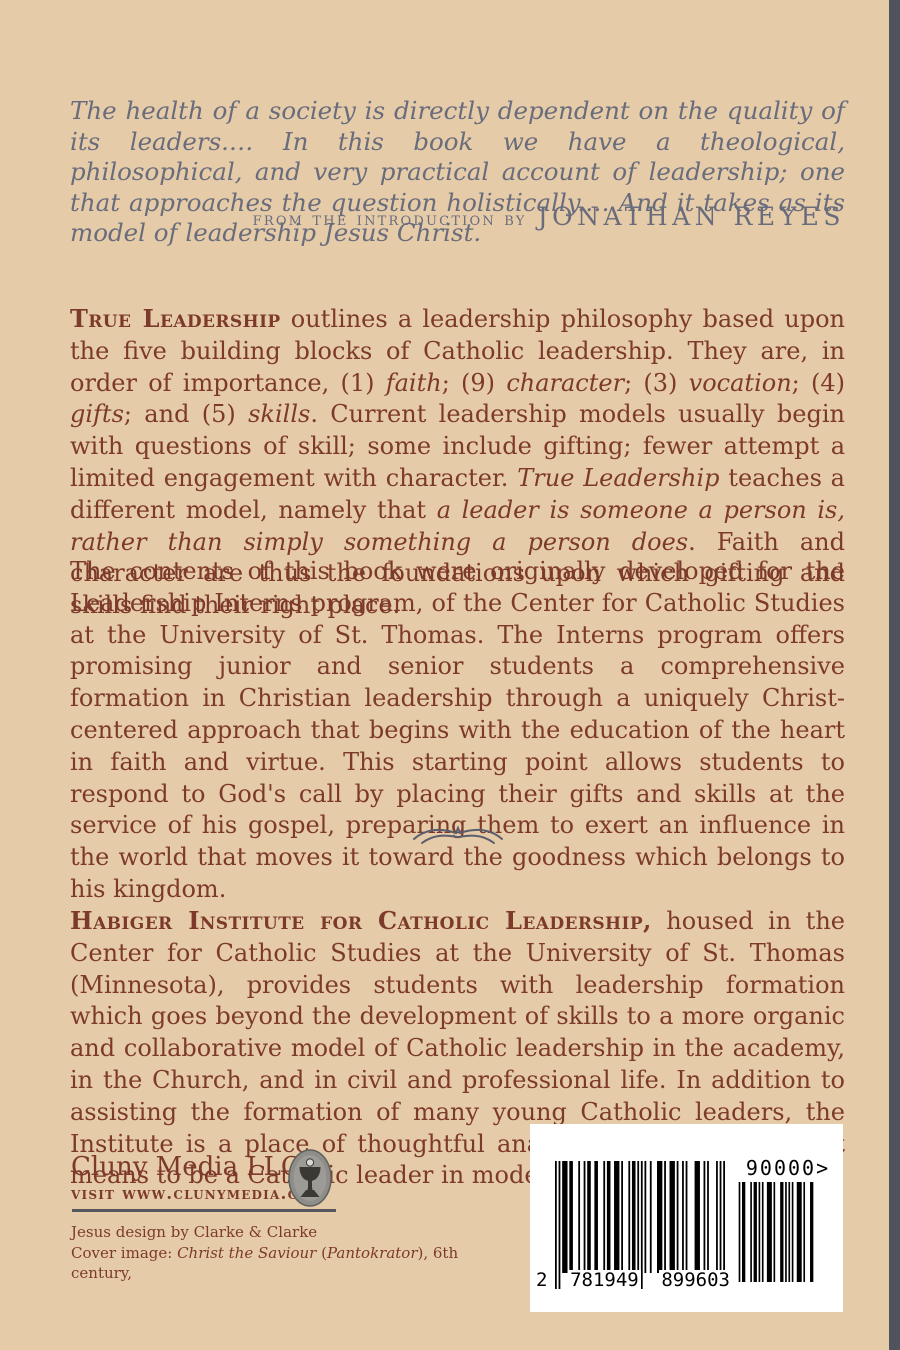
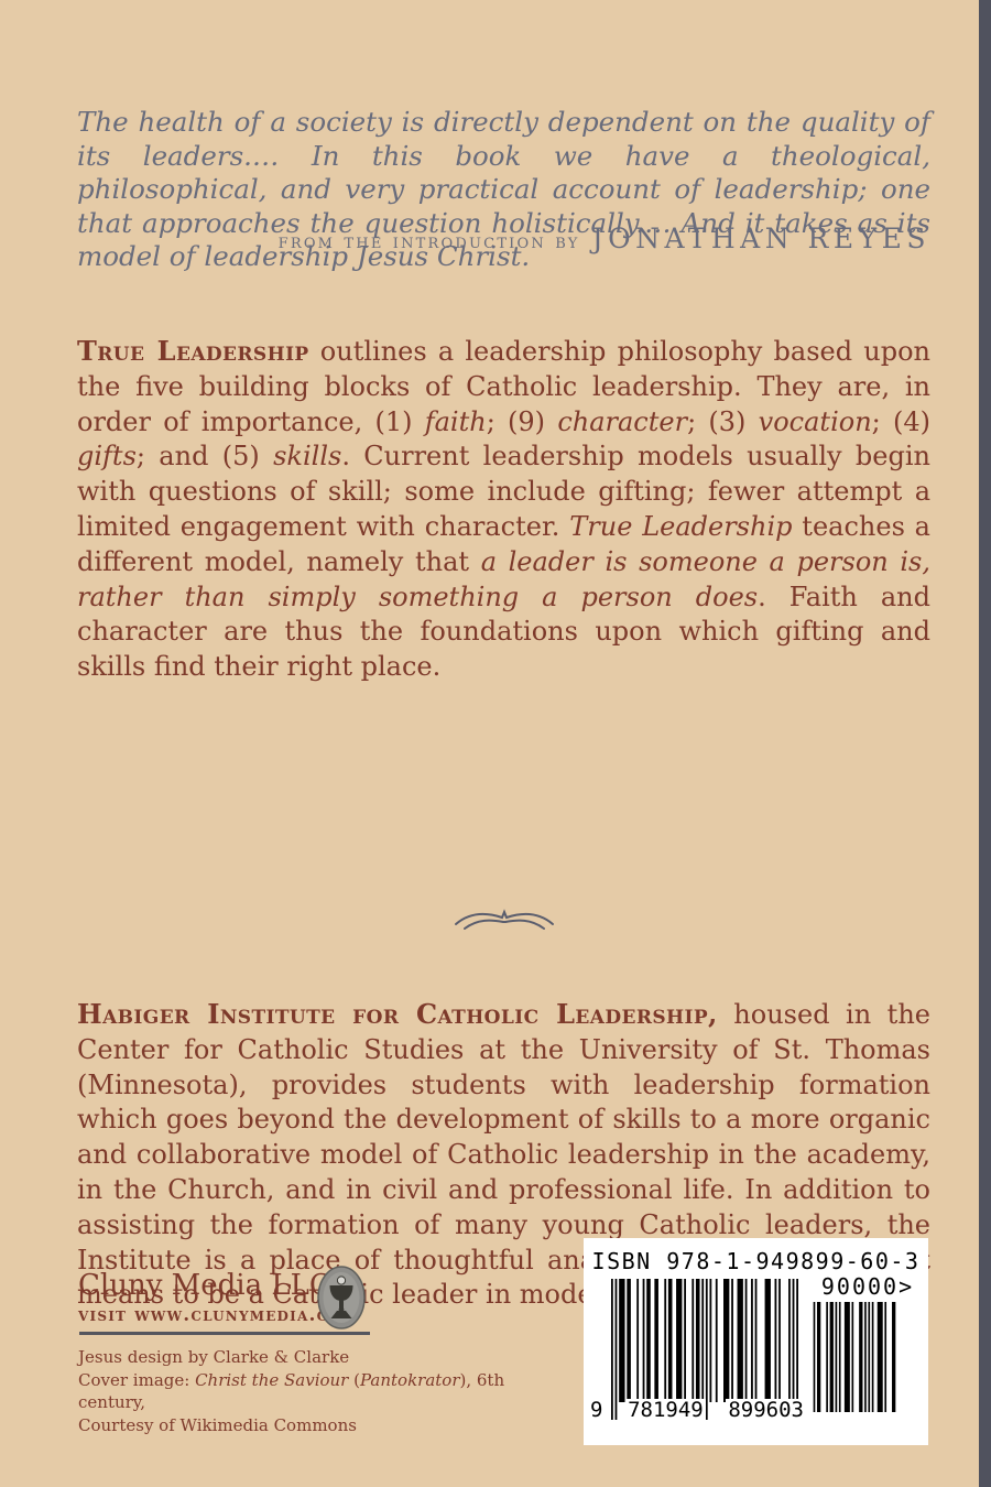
  The health of a society is directly dependent on the quality of its leaders.… In this book we have a theological, philosophical, and very practical account of leadership; one that approaches the question holistically.… And it takes as its model of leadership Jesus Christ.
  from the introduction by JONATHAN REYES
  True Leadership outlines a leadership philosophy based upon the five building blocks of Catholic leadership. They are, in order of importance, (1) faith; (9) character; (3) vocation; (4) gifts; and (5) skills. Current leadership models usually begin with questions of skill; some include gifting; fewer attempt a limited engagement with character. True Leadership teaches a different model, namely that a leader is someone a person is, rather than simply something a person does. Faith and character are thus the foundations upon which gifting and skills find their right place.
- The contents of this book were originally developed for the Leadership Interns program, of the Center for Catholic Studies at the University of St. Thomas. The Interns program offers promising junior and senior students a comprehensive formation in Christian leadership through a uniquely Christ-centered approach that begins with the education of the heart in faith and virtue. This starting point allows students to respond to God's call by placing their gifts and skills at the service of his gospel, preparing them to exert an influence in the world that moves it toward the goodness which belongs to his kingdom.
  Habiger Institute for Catholic Leadership, housed in the Center for Catholic Studies at the University of St. Thomas (Minnesota), provides students with leadership formation which goes beyond the development of skills to a more organic and collaborative model of Catholic leadership in the academy, in the Church, and in civil and professional life. In addition to assisting the formation of many young Catholic leaders, the Institute is a place of thoughtful an means to be a Catc leader in mod
  Cluny Media LL
  visit www.clunymedia.
  Jesus design by Clarke & Clarke
  Cover image: Christ the Saviour (Pantokrator), 6th century,
+ Courtesy of Wikimedia Commons
+ ISBN 978-1-949899-60-3
- 2
+ 9
  781949
  899603
  90000>
